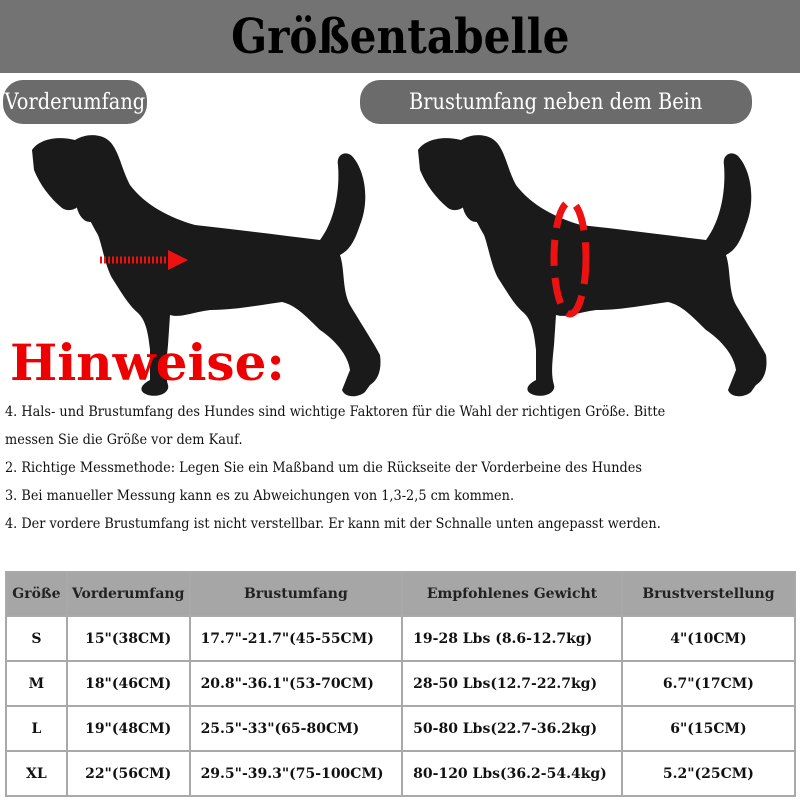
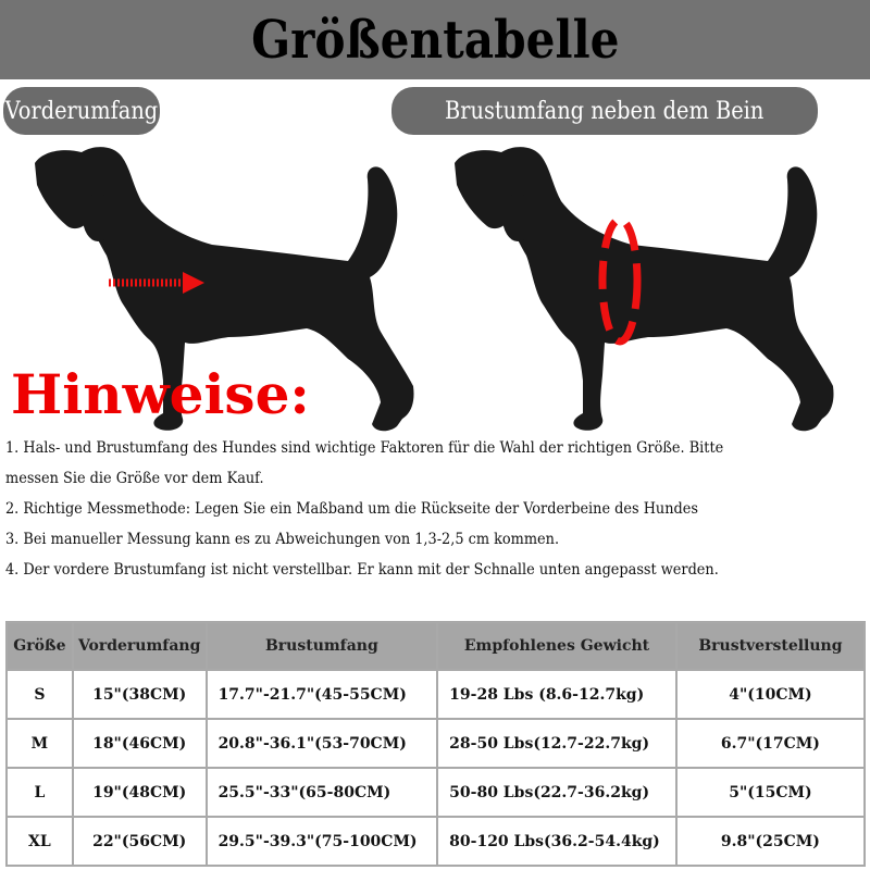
  Größentabelle
  Vorderumfang
  Brustumfang neben dem Bein
  Hinweise:
- 4. Hals- und Brustumfang des Hundes sind wichtige Faktoren für die Wahl der richtigen Größe. Bitte
+ 1. Hals- und Brustumfang des Hundes sind wichtige Faktoren für die Wahl der richtigen Größe. Bitte
  messen Sie die Größe vor dem Kauf.
  2. Richtige Messmethode: Legen Sie ein Maßband um die Rückseite der Vorderbeine des Hundes
  3. Bei manueller Messung kann es zu Abweichungen von 1,3-2,5 cm kommen.
  4. Der vordere Brustumfang ist nicht verstellbar. Er kann mit der Schnalle unten angepasst werden.
  Größe	Vorderumfang	Brustumfang	Empfohlenes Gewicht	Brustverstellung
  S	15"(38CM)	17.7"-21.7"(45-55CM)	19-28 Lbs (8.6-12.7kg)	4"(10CM)
  M	18"(46CM)	20.8"-36.1"(53-70CM)	28-50 Lbs(12.7-22.7kg)	6.7"(17CM)
- L	19"(48CM)	25.5"-33"(65-80CM)	50-80 Lbs(22.7-36.2kg)	6"(15CM)
+ L	19"(48CM)	25.5"-33"(65-80CM)	50-80 Lbs(22.7-36.2kg)	5"(15CM)
- XL	22"(56CM)	29.5"-39.3"(75-100CM)	80-120 Lbs(36.2-54.4kg)	5.2"(25CM)
+ XL	22"(56CM)	29.5"-39.3"(75-100CM)	80-120 Lbs(36.2-54.4kg)	9.8"(25CM)
